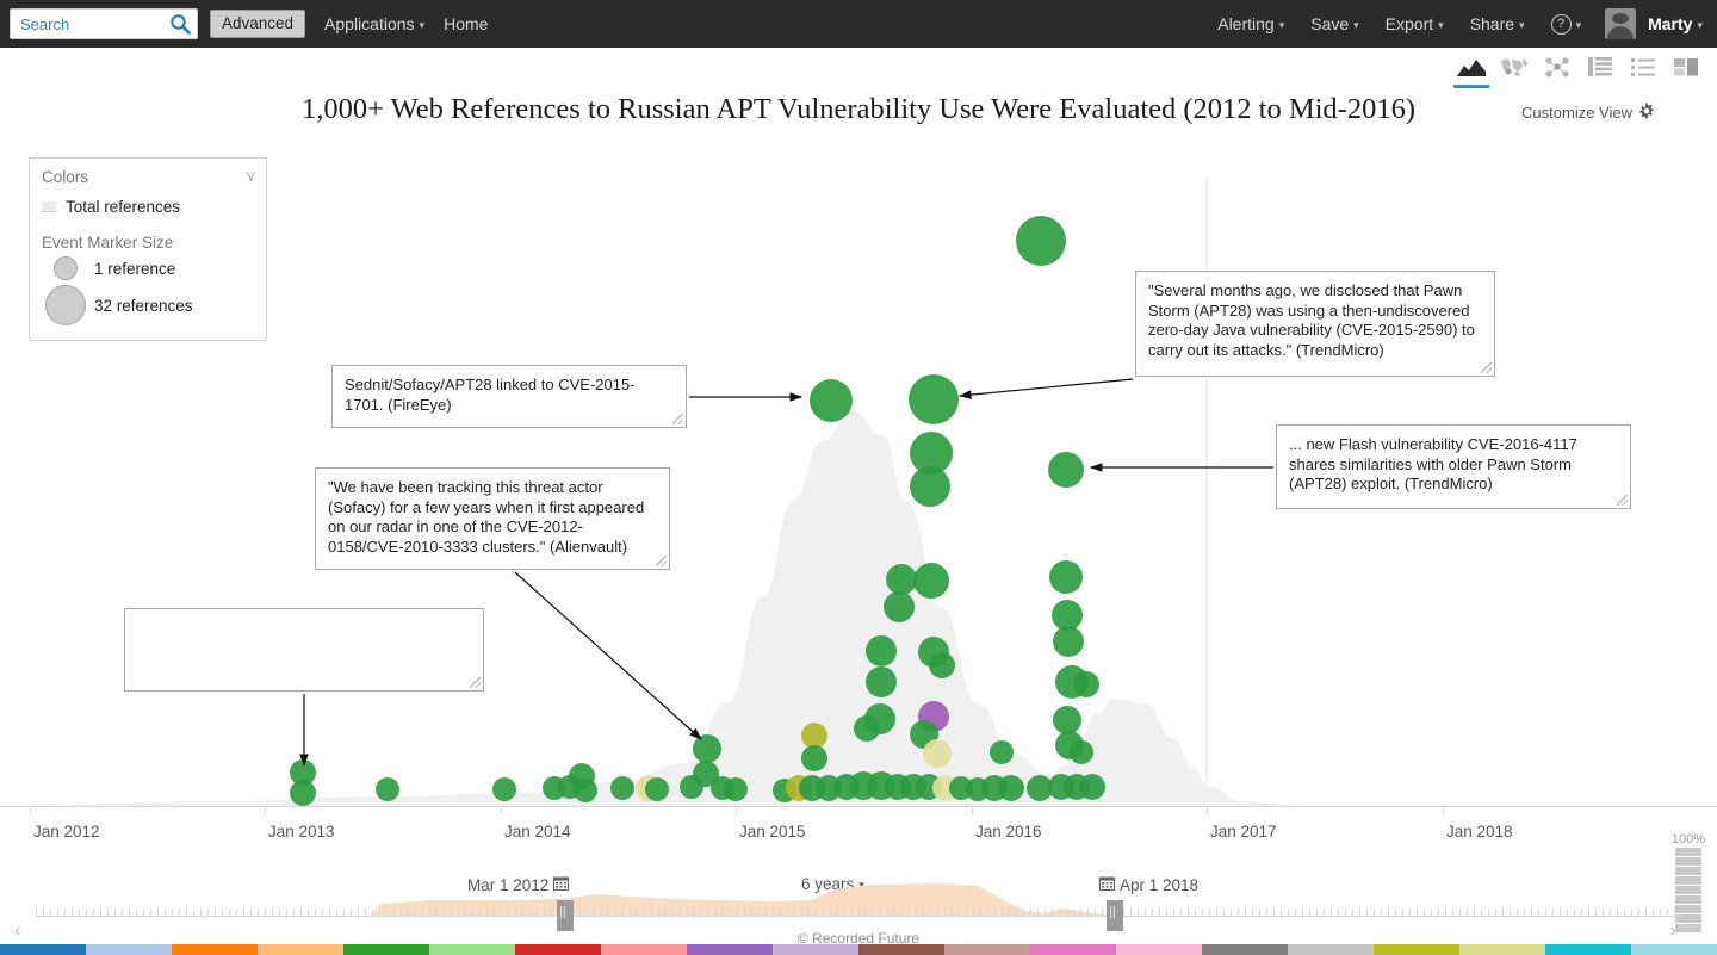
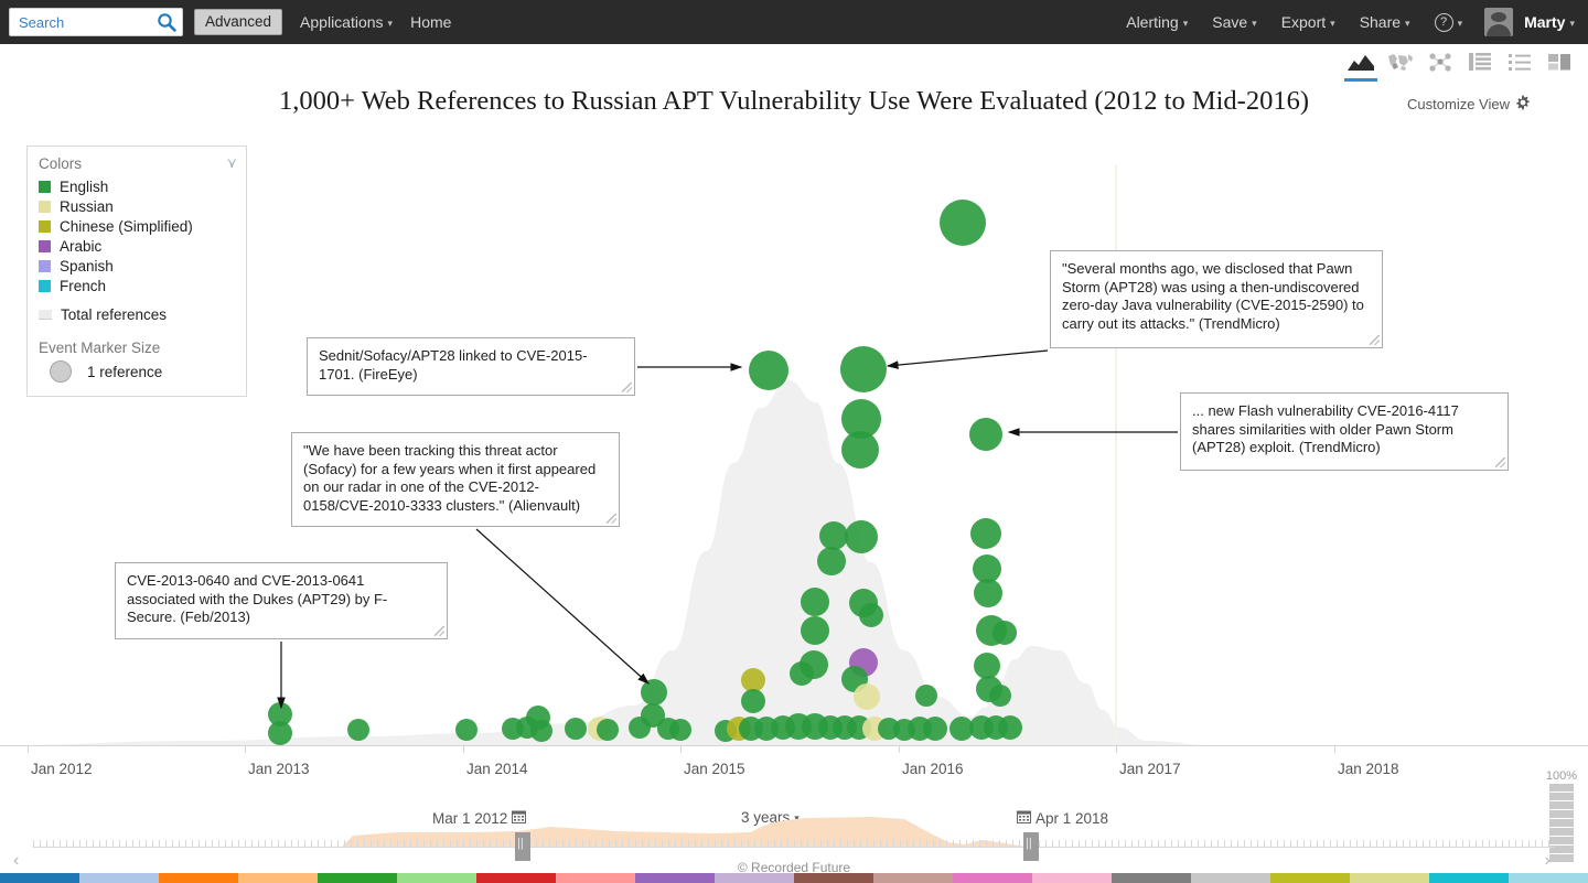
  Search
  Advanced
  Applications
  ▾
  Home
  Alerting
  ▾
  Save
  ▾
  Export
  ▾
  Share
  ▾
  ?
  ▾
  Marty
  ▾
  1,000+ Web References to Russian APT Vulnerability Use Were Evaluated (2012 to Mid-2016)
  Customize View
  Colors
  ⋎
+ English
+ Russian
+ Chinese (Simplified)
+ Arabic
+ Spanish
+ French
  Total references
  Event Marker Size
  1 reference
- 32 references
  Sednit/Sofacy/APT28 linked to CVE-2015-1701. (FireEye)
  "We have been tracking this threat actor (Sofacy) for a few years when it first appeared on our radar in one of the CVE-2012-0158/CVE-2010-3333 clusters." (Alienvault)
+ CVE-2013-0640 and CVE-2013-0641 associated with the Dukes (APT29) by F-Secure. (Feb/2013)
  "Several months ago, we disclosed that Pawn Storm (APT28) was using a then-undiscovered zero-day Java vulnerability (CVE-2015-2590) to carry out its attacks." (TrendMicro)
  ... new Flash vulnerability CVE-2016-4117 shares similarities with older Pawn Storm (APT28) exploit. (TrendMicro)
  Jan 2012
  Jan 2013
  Jan 2014
  Jan 2015
  Jan 2016
  Jan 2017
  Jan 2018
  100%
  Mar 1 2012
- 6 years
+ 3 years
  ▾
  Apr 1 2018
  ‹
  ›
  © Recorded Future
